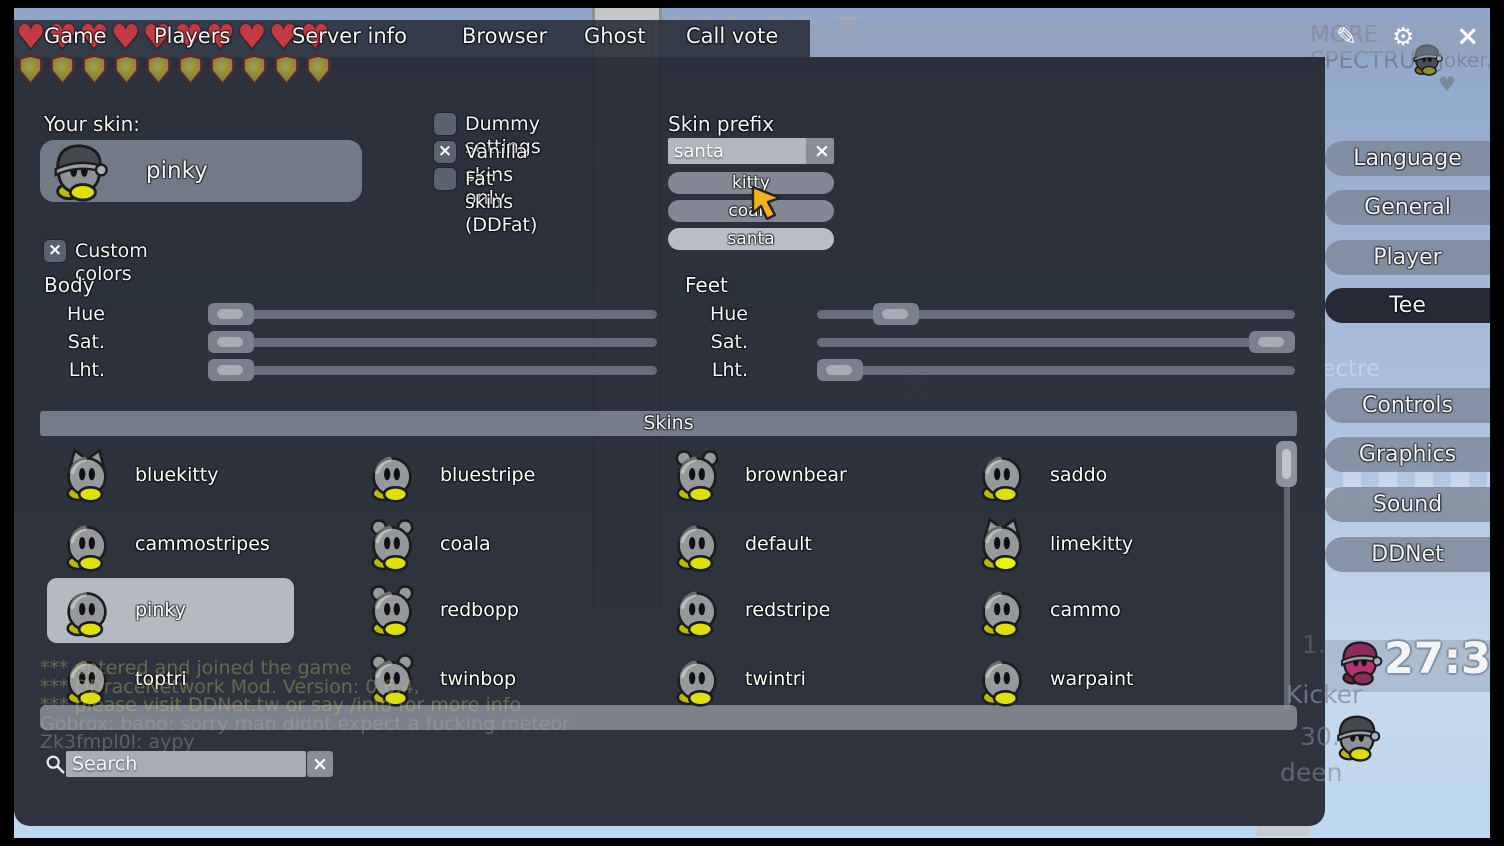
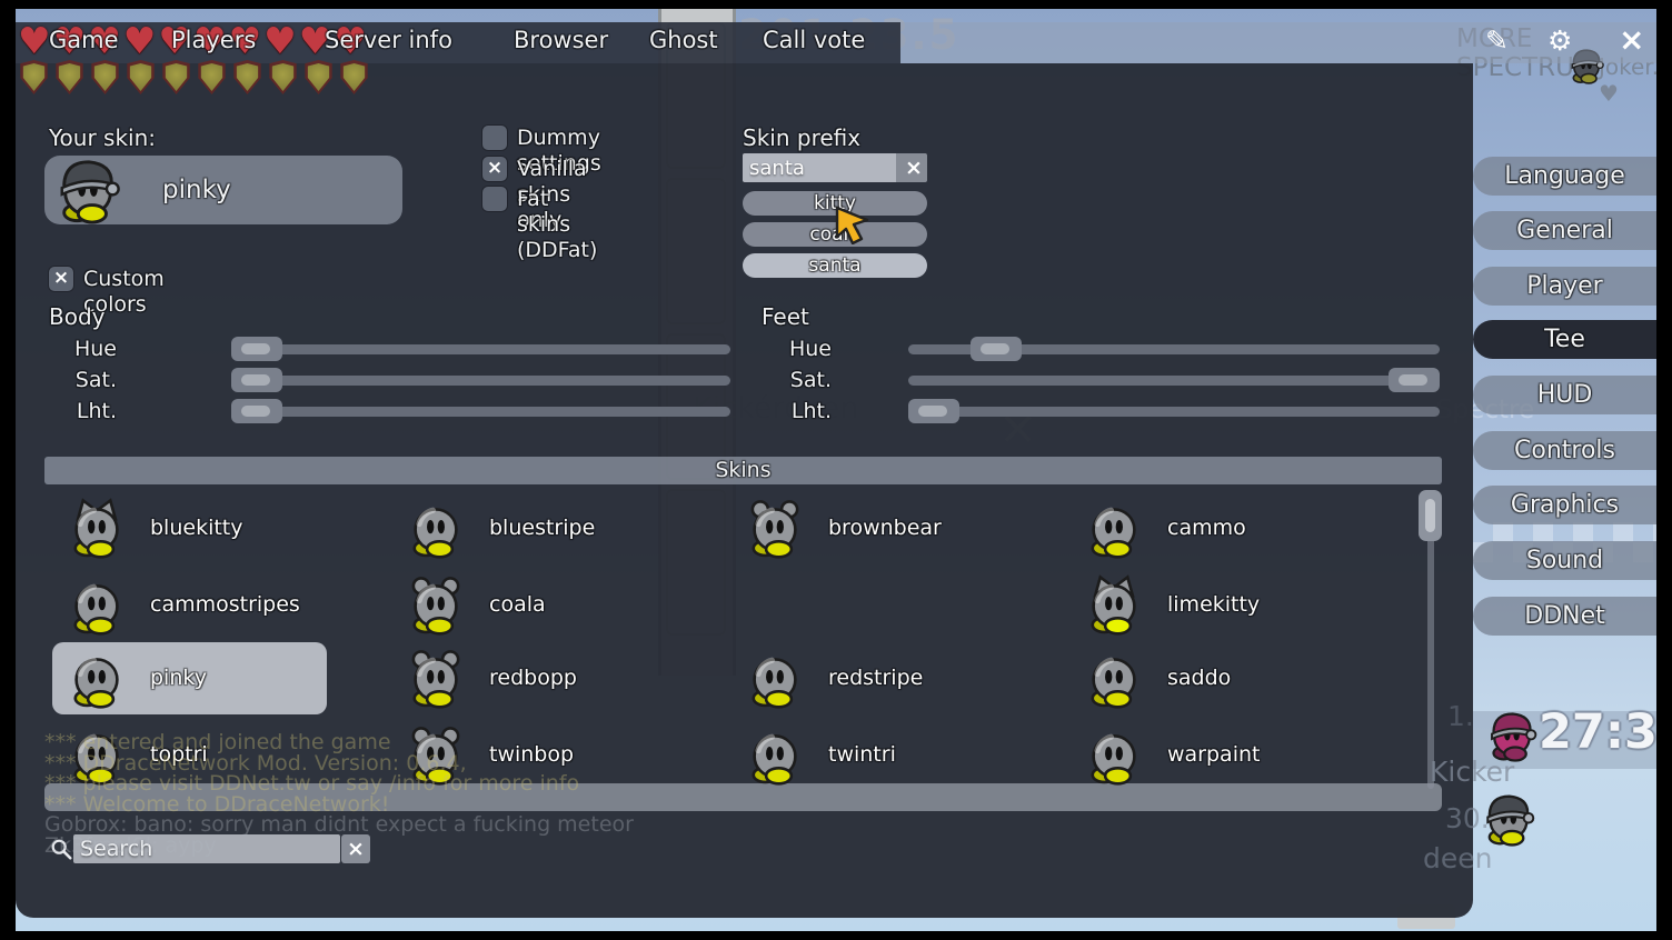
  ectre
  MORE PECTRU
  oker. ♥
  Your skin:
  pinky
  Dummy settings
  ×
  Vanilla skins only
  Fat skins (DDFat)
  Skin prefix
  santa
  ×
  kitty
  santa
  ×
  Custom colors
  Body
  Hue
  Sat.
  Lht.
  Feet
  Hue
  Sat.
  Lht.
  Skins
  *** entered and joined the game
  *** DDraceNetwork Mod. Version: 0.6.4,
  *** please visit DDNet.tw or say /info for more info
+ *** Welcome to DDraceNetwork!
  Gobrox: bano: sorry man didnt expect a fucking meteor
  Zk3fmpl0l: aypy
  bluekitty
  bluestripe
  brownbear
- saddo
+ cammo
  cammostripes
  coala
- default
  limekitty
  pinky
  redbopp
  redstripe
- cammo
+ saddo
  toptri
  twinbop
  twintri
  warpaint
  Search
  ×
  ♥
  ♥
  ♥
  ♥
  ♥
  ♥
  ♥
  ♥
  ♥
  ♥
  Game
  Players
  Server info
  Browser
  Ghost
  Call vote
  ✎
  ⚙
  ×
  Language
  General
  Player
  Tee
+ HUD
  Controls
  Graphics
  Sound
  DDNet
  27:3
  1.
  Kicker
  30.
  deen
